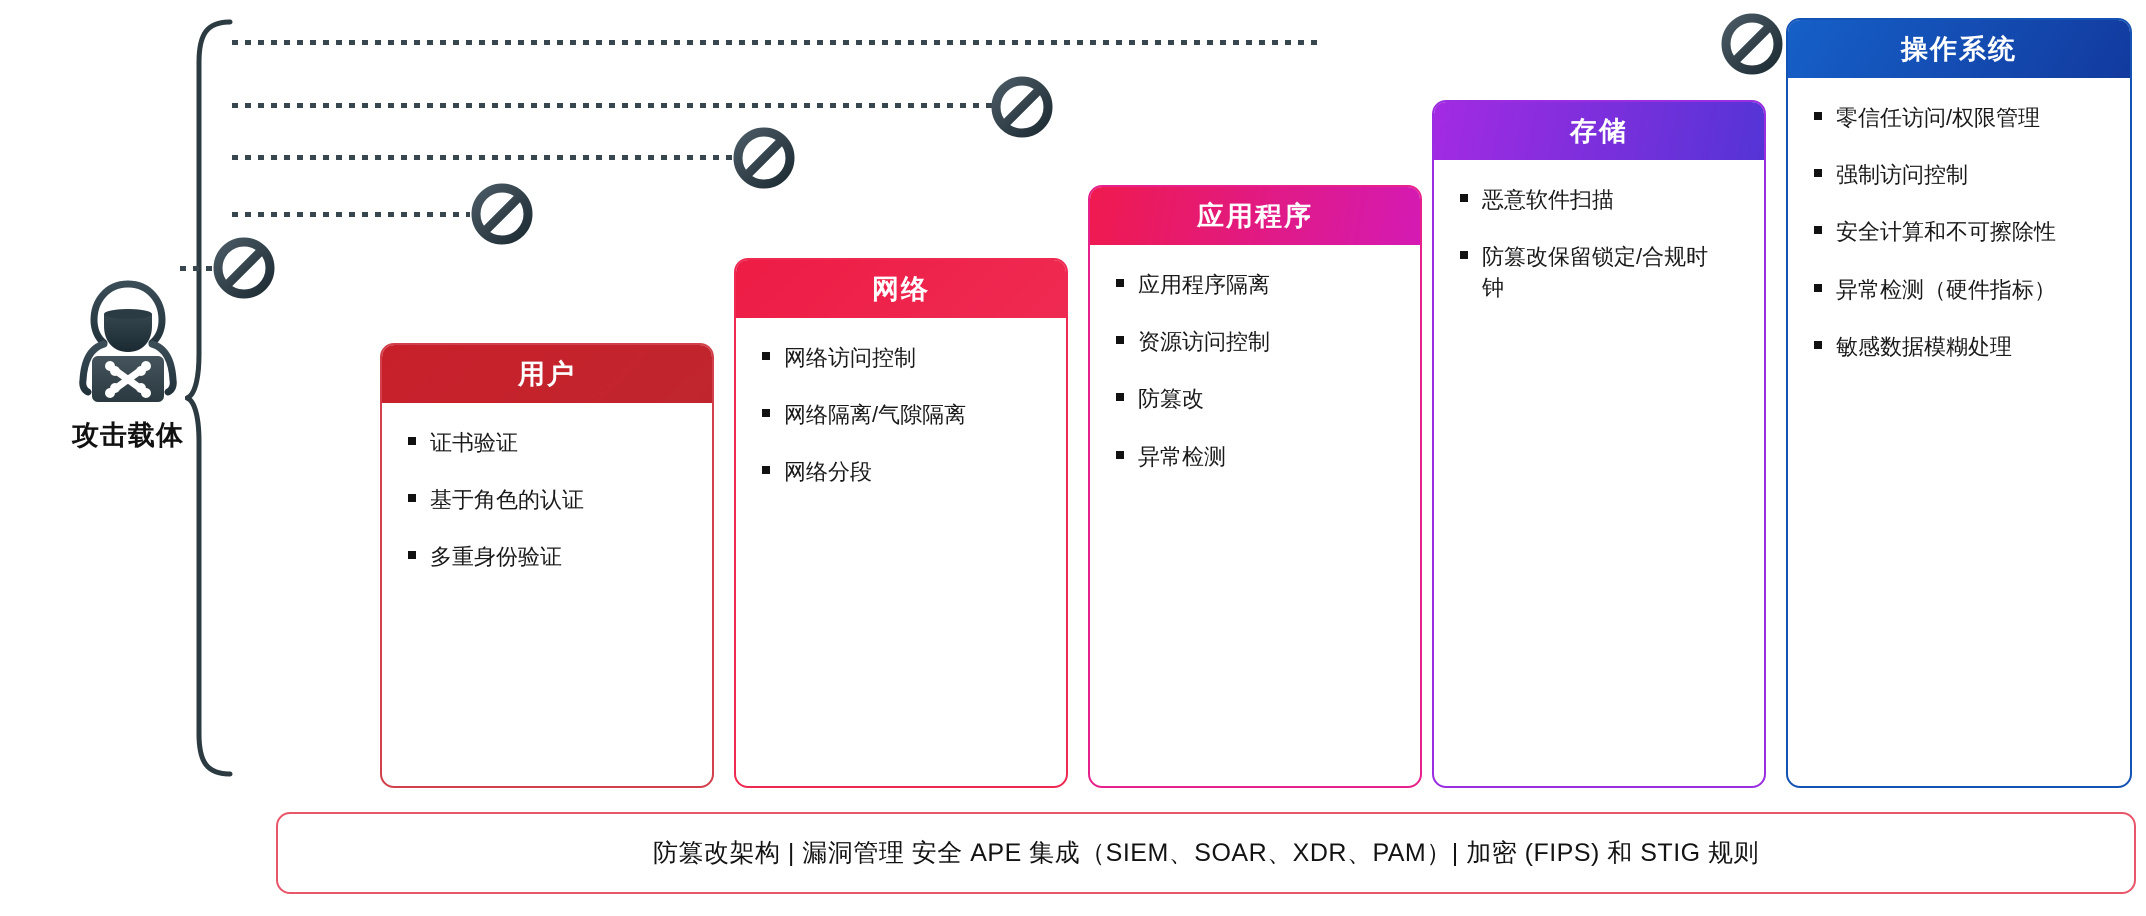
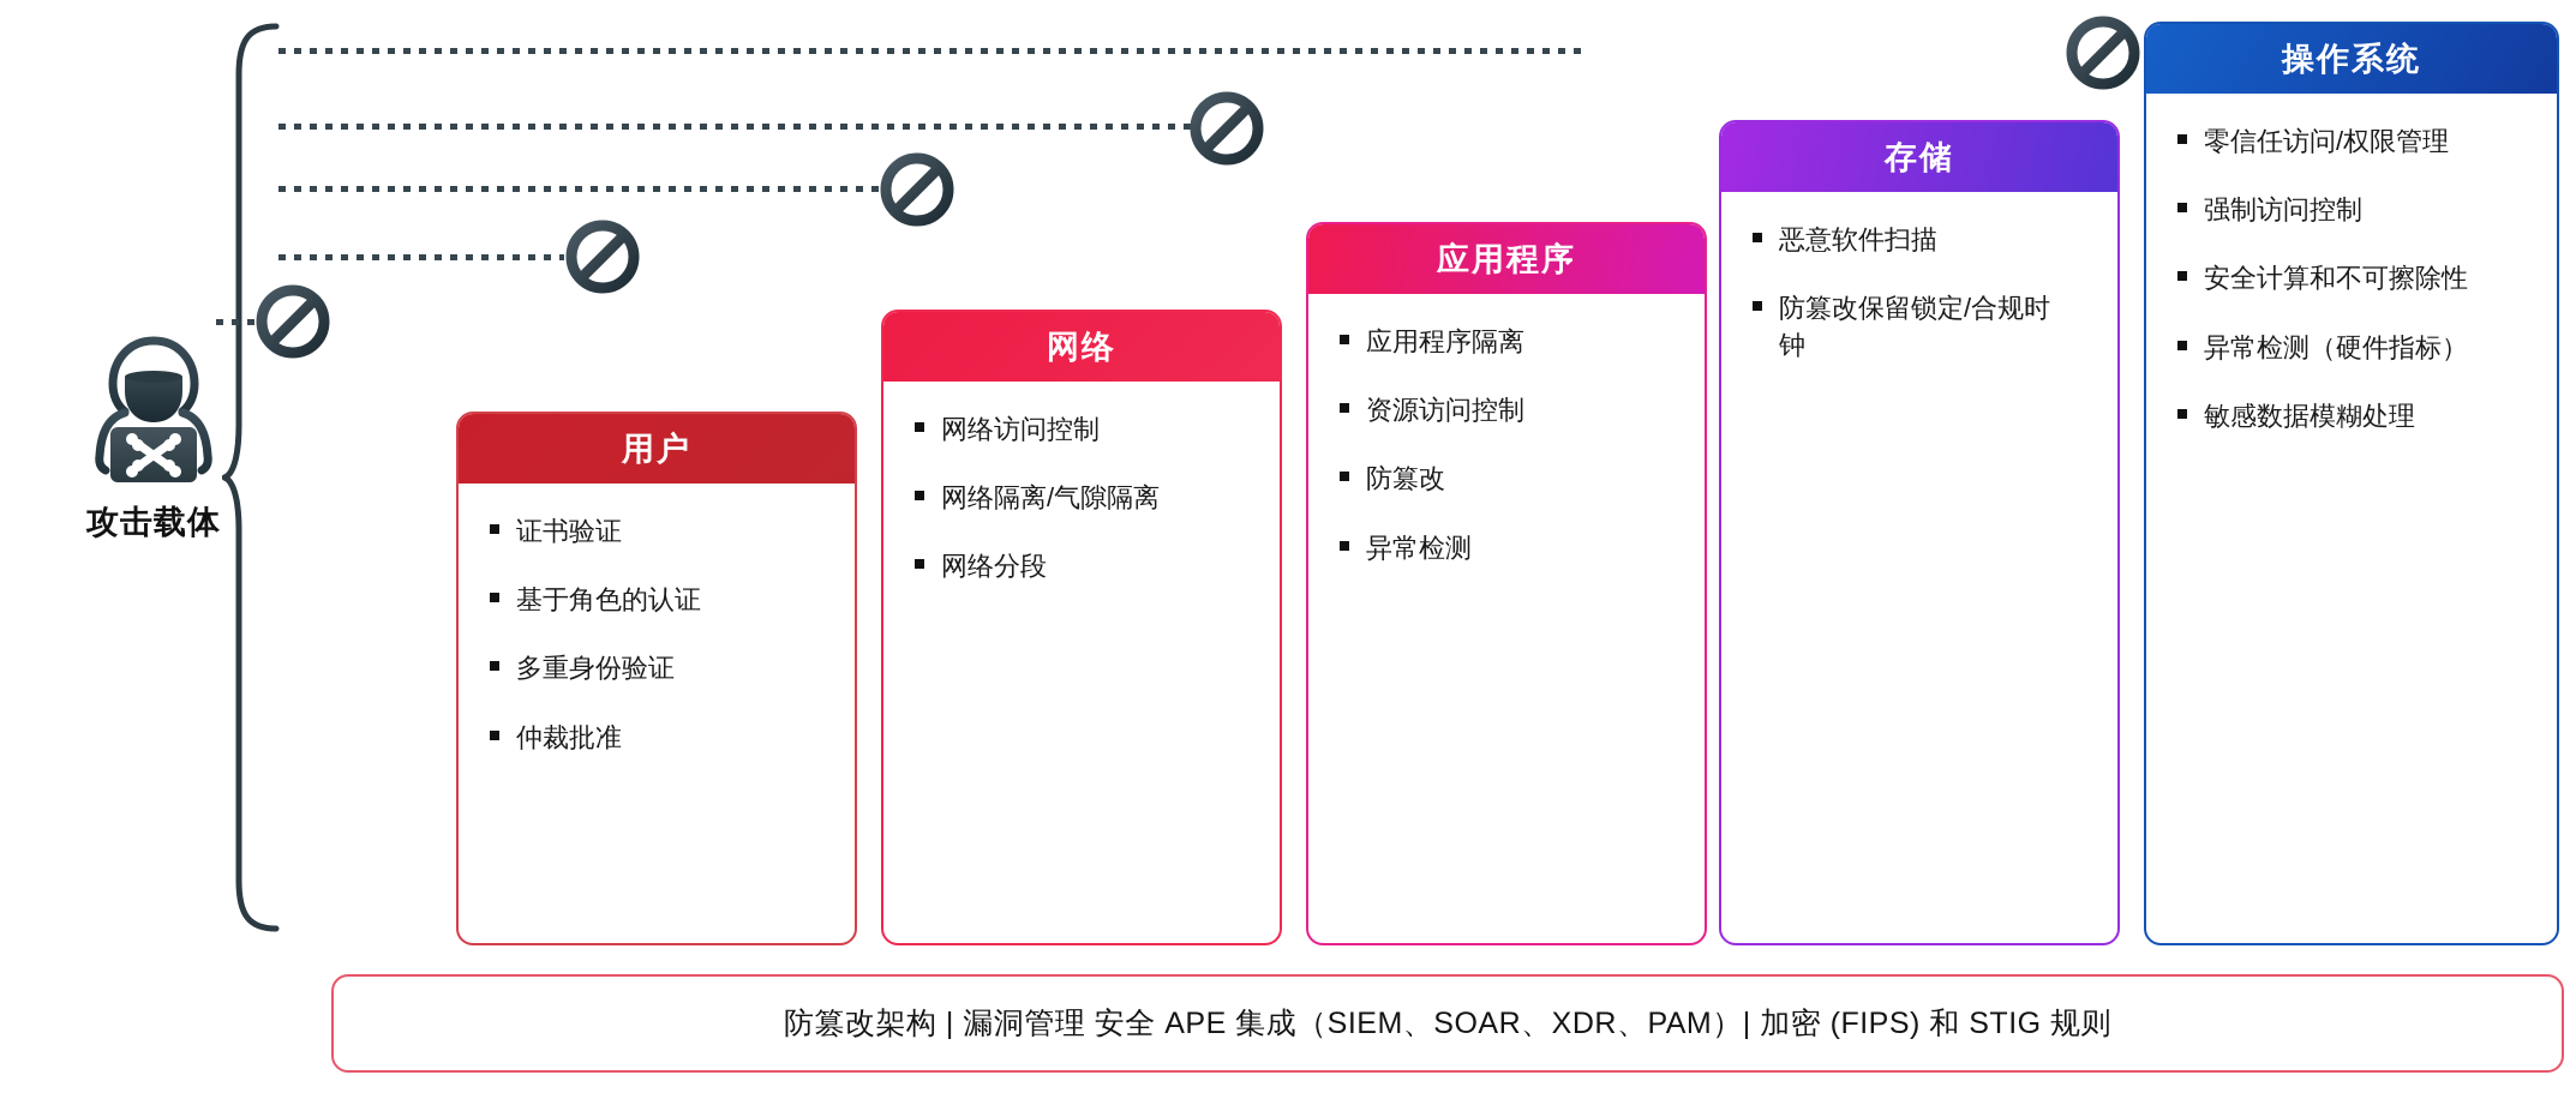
  攻击载体
  用户
  证书验证
  基于角色的认证
  多重身份验证
+ 仲裁批准
  网络
  网络访问控制
  网络隔离/气隙隔离
  网络分段
  应用程序
  应用程序隔离
  资源访问控制
  防篡改
  异常检测
  存储
  恶意软件扫描
  防篡改保留锁定/合规时钟
  操作系统
  零信任访问/权限管理
  强制访问控制
  安全计算和不可擦除性
  异常检测（硬件指标）
  敏感数据模糊处理
  防篡改架构 | 漏洞管理 安全 APE 集成（SIEM、SOAR、XDR、PAM）| 加密 (FIPS) 和 STIG 规则
